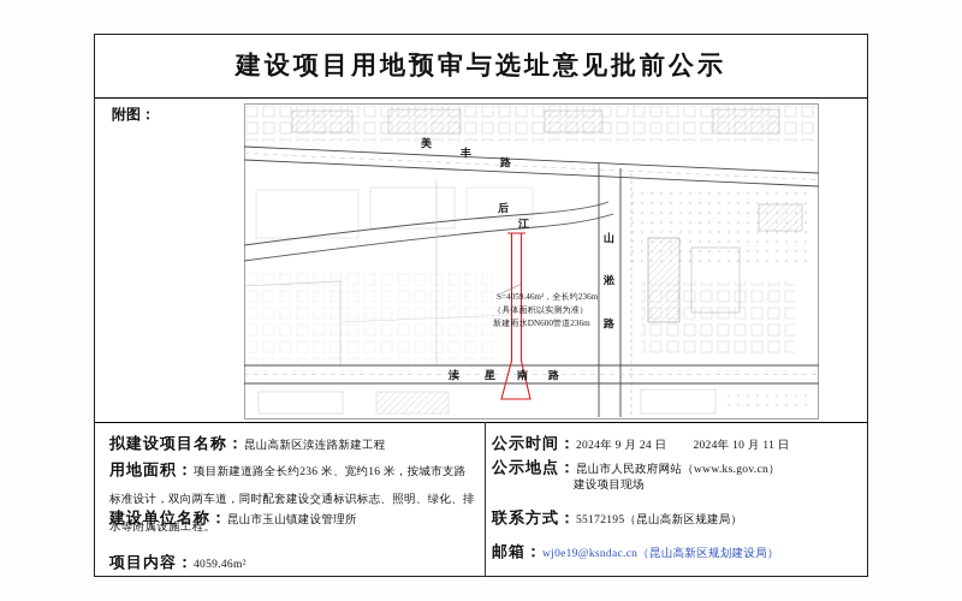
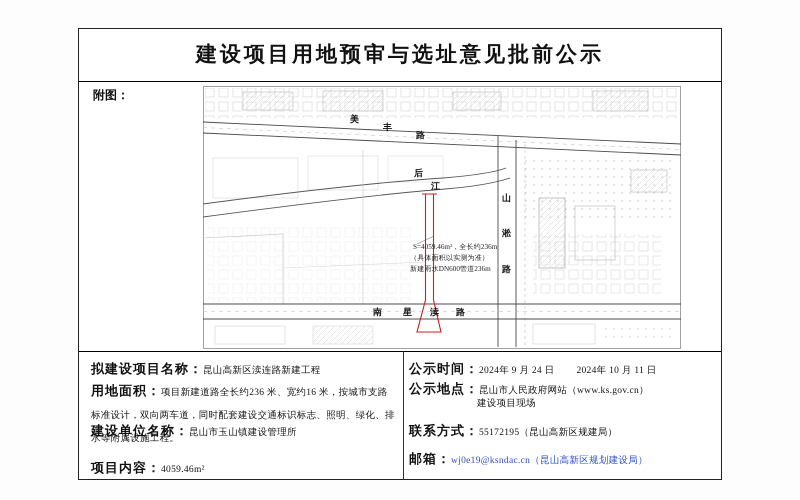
  建设项目用地预审与选址意见批前公示
  附图：
  S=4059.46m²，全长约236m
  （具体面积以实测为准）
  新建雨水DN600管道236m
  美
  丰
  路
  后
  江
  山
  淞
  路
- 渎
+ 南
  星
- 南
+ 渎
  路
  拟建设项目名称：昆山高新区渎连路新建工程
  用地面积：项目新建道路全长约236 米、宽约16 米，按城市支路标准设计，双向两车道，同时配套建设交通标识标志、照明、绿化、排水等附属设施工程。
  建设单位名称：昆山市玉山镇建设管理所
  项目内容：4059.46m²
  公示时间：2024年 9 月 24 日 2024年 10 月 11 日
  公示地点：昆山市人民政府网站（www.ks.gov.cn）
  建设项目现场
  联系方式：55172195（昆山高新区规建局）
  邮箱：wj0e19@ksndac.cn（昆山高新区规划建设局）
